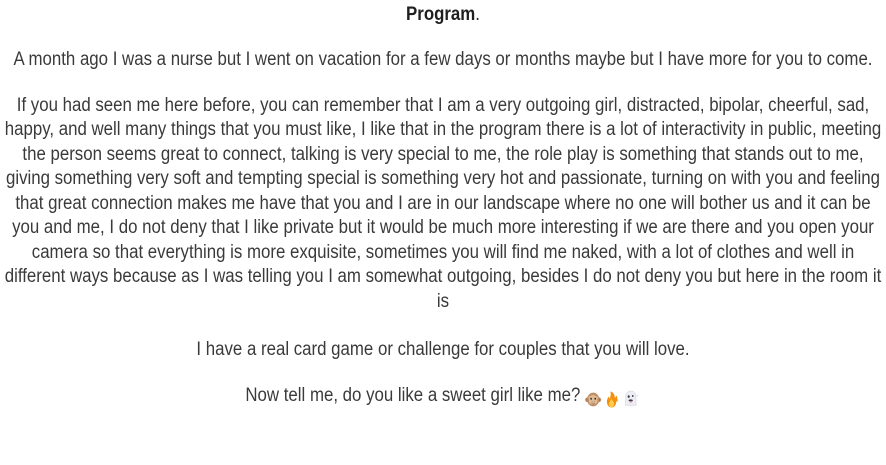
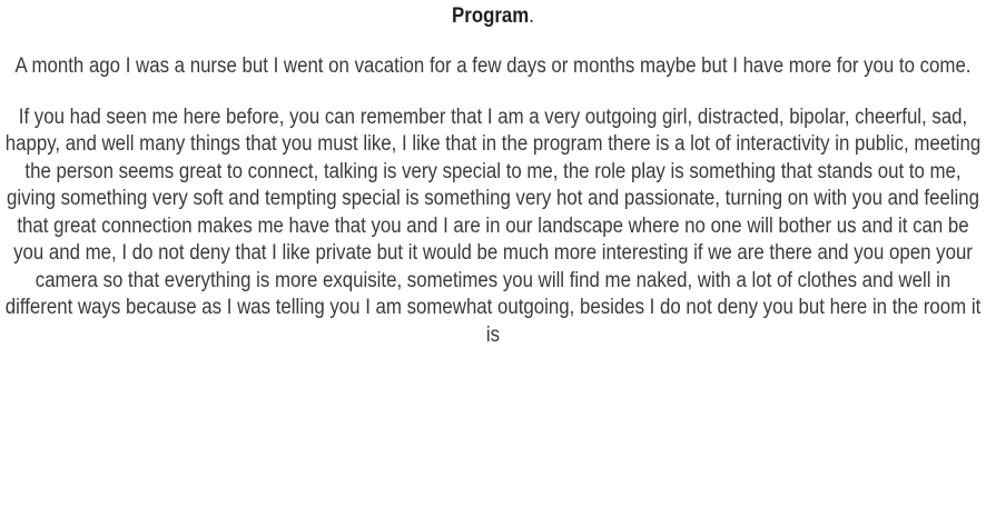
  Program.
  A month ago I was a nurse but I went on vacation for a few days or months maybe but I have more for you to come.
  If you had seen me here before, you can remember that I am a very outgoing girl, distracted, bipolar, cheerful, sad, happy, and well many things that you must like, I like that in the program there is a lot of interactivity in public, meeting the person seems great to connect, talking is very special to me, the role play is something that stands out to me, giving something very soft and tempting special is something very hot and passionate, turning on with you and feeling that great connection makes me have that you and I are in our landscape where no one will bother us and it can be you and me, I do not deny that I like private but it would be much more interesting if we are there and you open your camera so that everything is more exquisite, sometimes you will find me naked, with a lot of clothes and well in different ways because as I was telling you I am somewhat outgoing, besides I do not deny you but here in the room it is
- I have a real card game or challenge for couples that you will love.
- Now tell me, do you like a sweet girl like me?
